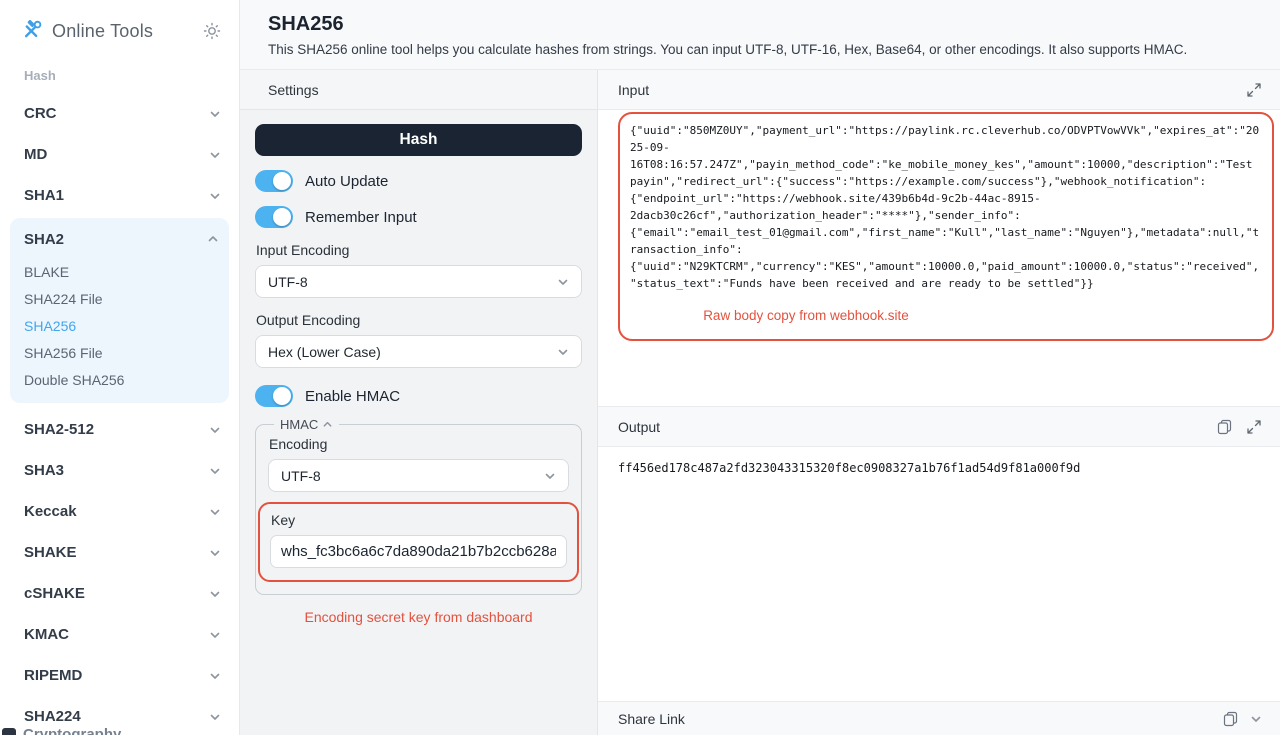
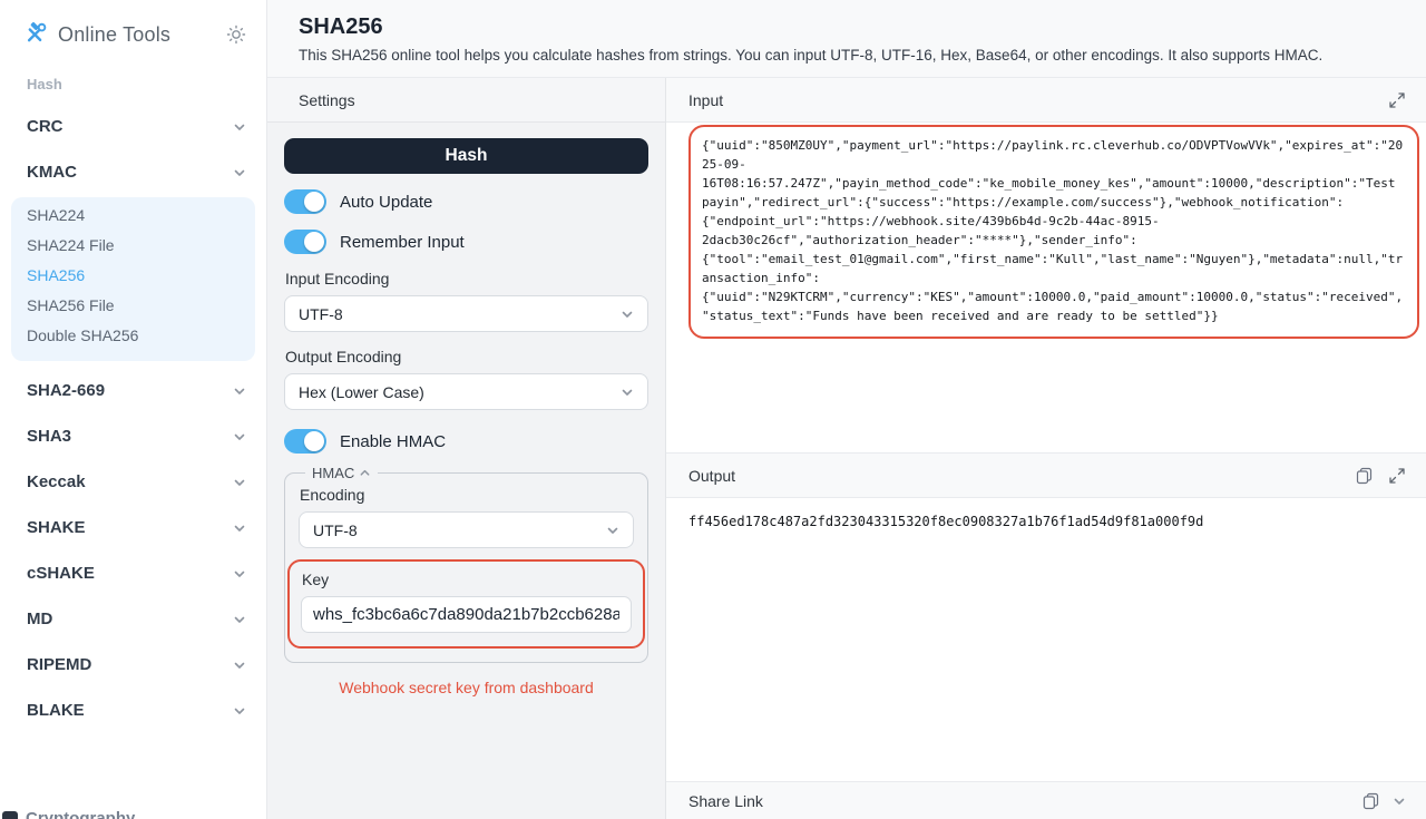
  Online Tools
  Hash
  CRC
- MD
+ KMAC
- SHA1
- SHA2
- BLAKE
+ SHA224
  SHA224 File
  SHA256
  SHA256 File
  Double SHA256
- SHA2-512
+ SHA2-669
  SHA3
  Keccak
  SHAKE
  cSHAKE
- KMAC
+ MD
  RIPEMD
- SHA224
+ BLAKE
  SHA256
  This SHA256 online tool helps you calculate hashes from strings. You can input UTF-8, UTF-16, Hex, Base64, or other encodings. It also supports HMAC.
  Settings
  Hash
  Auto Update
  Remember Input
  Input Encoding
  UTF-8
  Output Encoding
  Hex (Lower Case)
  Enable HMAC
  HMAC
  Encoding
  UTF-8
  Key
  whs_fc3bc6a6c7da890da21b7b2ccb628a
- Encoding secret key from dashboard
+ Webhook secret key from dashboard
  Input
- {"uuid":"850MZ0UY","payment_url":"https://paylink.rc.cleverhub.co/ODVPTVowVVk","expires_at":"2025-09-16T08:16:57.247Z","payin_method_code":"ke_mobile_money_kes","amount":10000,"description":"Test payin","redirect_url":{"success":"https://example.com/success"},"webhook_notification":{"endpoint_url":"https://webhook.site/439b6b4d-9c2b-44ac-8915-2dacb30c26cf","authorization_header":"****"},"sender_info":{"email":"email_test_01@gmail.com","first_name":"Kull","last_name":"Nguyen"},"metadata":null,"transaction_info":{"uuid":"N29KTCRM","currency":"KES","amount":10000.0,"paid_amount":10000.0,"status":"received","status_text":"Funds have been received and are ready to be settled"}}
+ {"uuid":"850MZ0UY","payment_url":"https://paylink.rc.cleverhub.co/ODVPTVowVVk","expires_at":"2025-09-16T08:16:57.247Z","payin_method_code":"ke_mobile_money_kes","amount":10000,"description":"Test payin","redirect_url":{"success":"https://example.com/success"},"webhook_notification":{"endpoint_url":"https://webhook.site/439b6b4d-9c2b-44ac-8915-2dacb30c26cf","authorization_header":"****"},"sender_info":{"tool":"email_test_01@gmail.com","first_name":"Kull","last_name":"Nguyen"},"metadata":null,"transaction_info":{"uuid":"N29KTCRM","currency":"KES","amount":10000.0,"paid_amount":10000.0,"status":"received","status_text":"Funds have been received and are ready to be settled"}}
- Raw body copy from webhook.site
  Output
  ff456ed178c487a2fd323043315320f8ec0908327a1b76f1ad54d9f81a000f9d
  Share Link
